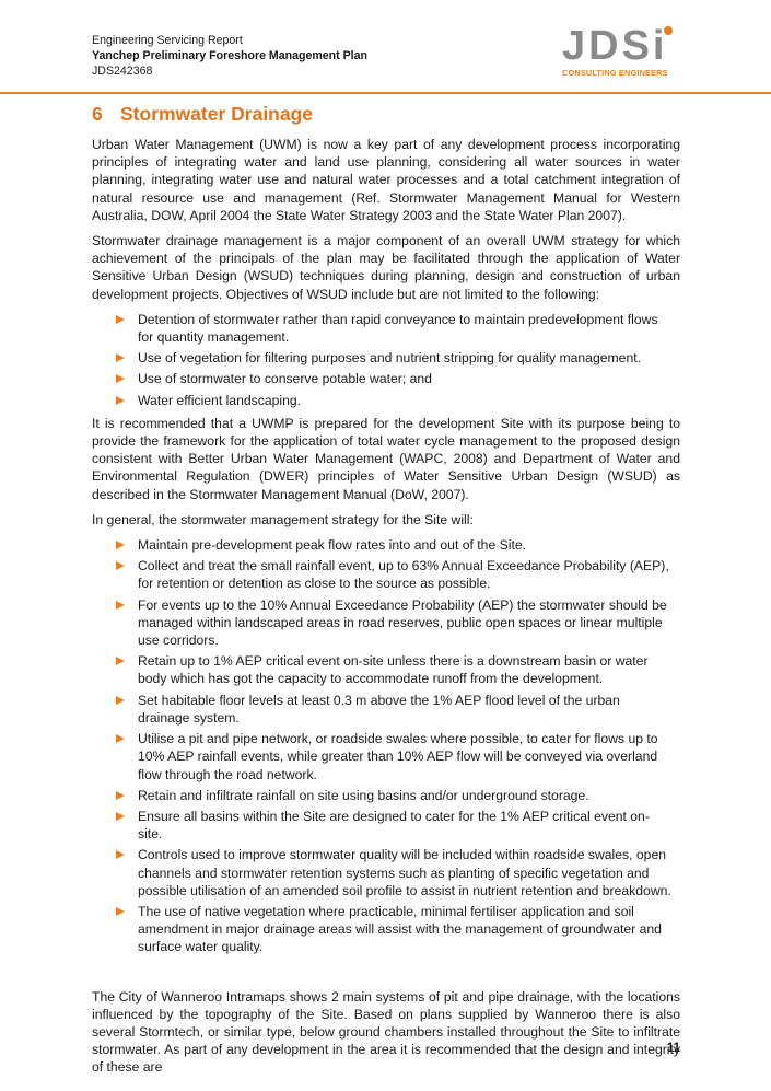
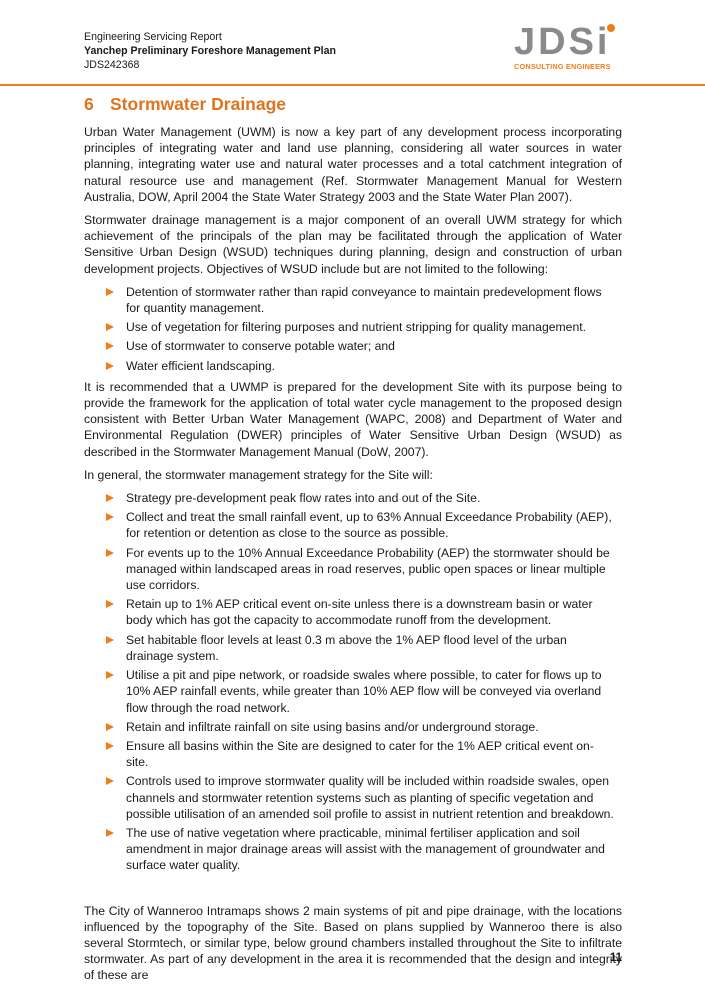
  Engineering Servicing Report
  Yanchep Preliminary Foreshore Management Plan
  JDS242368
  JDSi
  CONSULTING ENGINEERS
  6 Stormwater Drainage
  Urban Water Management (UWM) is now a key part of any development process incorporating principles of integrating water and land use planning, considering all water sources in water planning, integrating water use and natural water processes and a total catchment integration of natural resource use and management (Ref. Stormwater Management Manual for Western Australia, DOW, April 2004 the State Water Strategy 2003 and the State Water Plan 2007).
  Stormwater drainage management is a major component of an overall UWM strategy for which achievement of the principals of the plan may be facilitated through the application of Water Sensitive Urban Design (WSUD) techniques during planning, design and construction of urban development projects. Objectives of WSUD include but are not limited to the following:
  Detention of stormwater rather than rapid conveyance to maintain predevelopment flows for quantity management.
  Use of vegetation for filtering purposes and nutrient stripping for quality management.
  Use of stormwater to conserve potable water; and
  Water efficient landscaping.
  It is recommended that a UWMP is prepared for the development Site with its purpose being to provide the framework for the application of total water cycle management to the proposed design consistent with Better Urban Water Management (WAPC, 2008) and Department of Water and Environmental Regulation (DWER) principles of Water Sensitive Urban Design (WSUD) as described in the Stormwater Management Manual (DoW, 2007).
  In general, the stormwater management strategy for the Site will:
- Maintain pre-development peak flow rates into and out of the Site.
+ Strategy pre-development peak flow rates into and out of the Site.
  Collect and treat the small rainfall event, up to 63% Annual Exceedance Probability (AEP), for retention or detention as close to the source as possible.
  For events up to the 10% Annual Exceedance Probability (AEP) the stormwater should be managed within landscaped areas in road reserves, public open spaces or linear multiple use corridors.
  Retain up to 1% AEP critical event on-site unless there is a downstream basin or water body which has got the capacity to accommodate runoff from the development.
  Set habitable floor levels at least 0.3 m above the 1% AEP flood level of the urban drainage system.
  Utilise a pit and pipe network, or roadside swales where possible, to cater for flows up to 10% AEP rainfall events, while greater than 10% AEP flow will be conveyed via overland flow through the road network.
  Retain and infiltrate rainfall on site using basins and/or underground storage.
  Ensure all basins within the Site are designed to cater for the 1% AEP critical event on-site.
  Controls used to improve stormwater quality will be included within roadside swales, open channels and stormwater retention systems such as planting of specific vegetation and possible utilisation of an amended soil profile to assist in nutrient retention and breakdown.
  The use of native vegetation where practicable, minimal fertiliser application and soil amendment in major drainage areas will assist with the management of groundwater and surface water quality.
  The City of Wanneroo Intramaps shows 2 main systems of pit and pipe drainage, with the locations influenced by the topography of the Site. Based on plans supplied by Wanneroo there is also several Stormtech, or similar type, below ground chambers installed throughout the Site to infiltrate stormwater. As part of any development in the area it is recommended that the design and integrity of these are
  11
